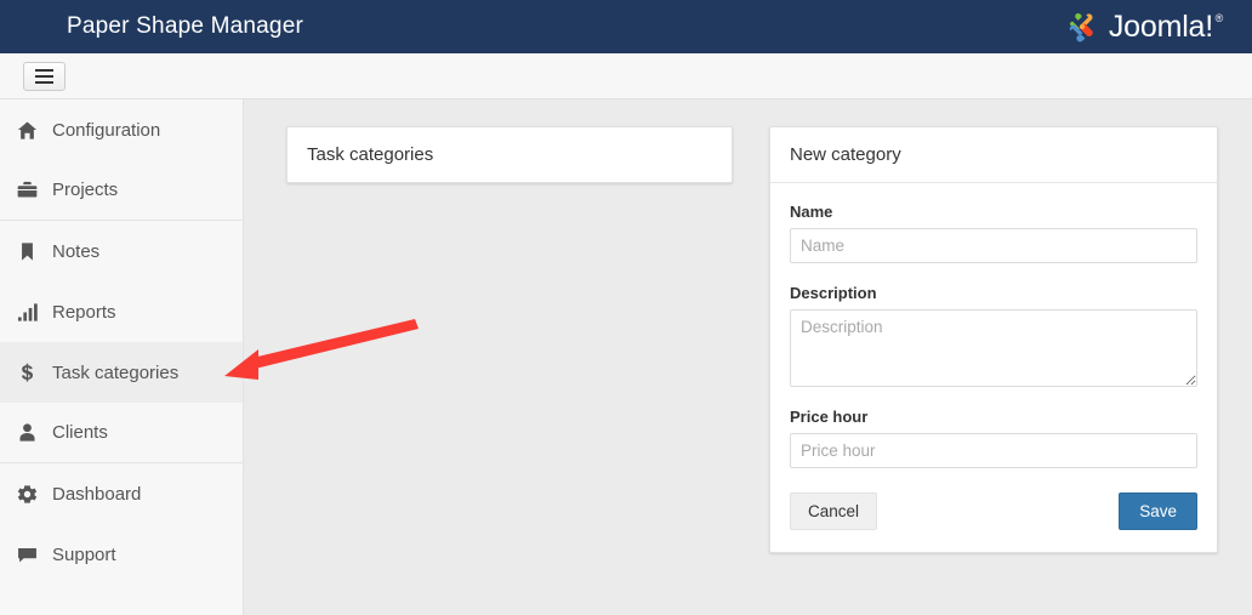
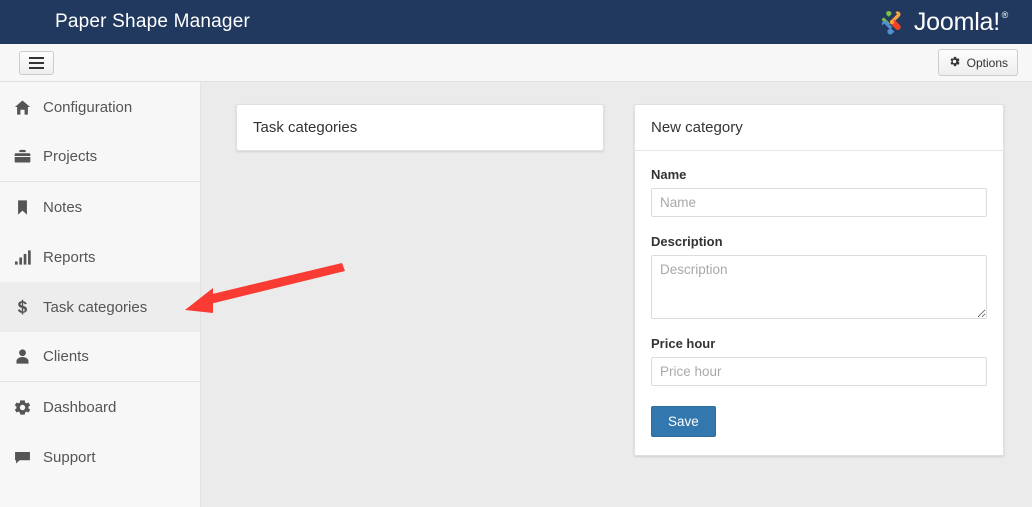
  Paper Shape Manager
  Joomla!
  ®
+ Options
  Configuration
  Projects
  Notes
  Reports
  Task categories
  Clients
  Dashboard
  Support
  Task categories
  New category
  Name
  Name
  Description
  Description
  Price hour
  Price hour
- Cancel
  Save
